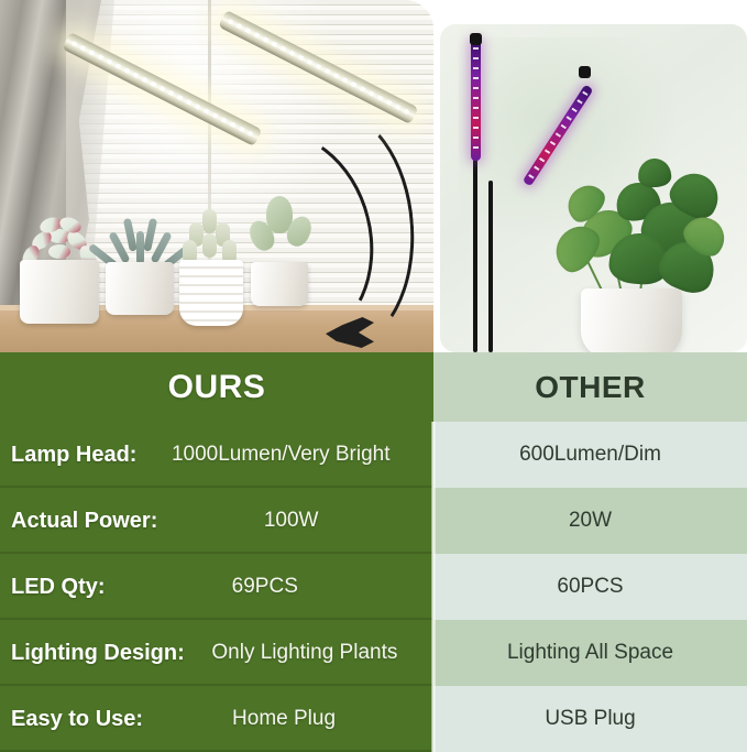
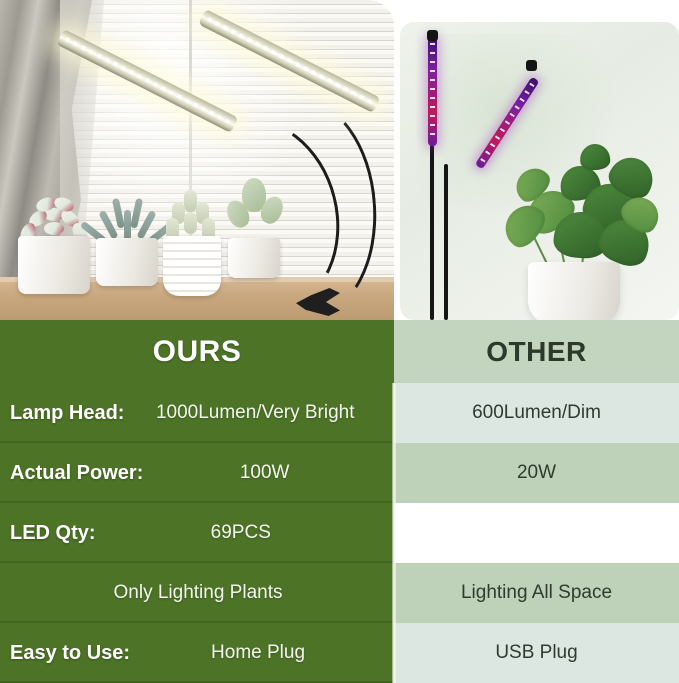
  OURS
  OTHER
  Lamp Head:
  1000Lumen/Very Bright
  600Lumen/Dim
  Actual Power:
  100W
  20W
  LED Qty:
  69PCS
- 60PCS
- Lighting Design:
  Only Lighting Plants
  Lighting All Space
  Easy to Use:
  Home Plug
  USB Plug
